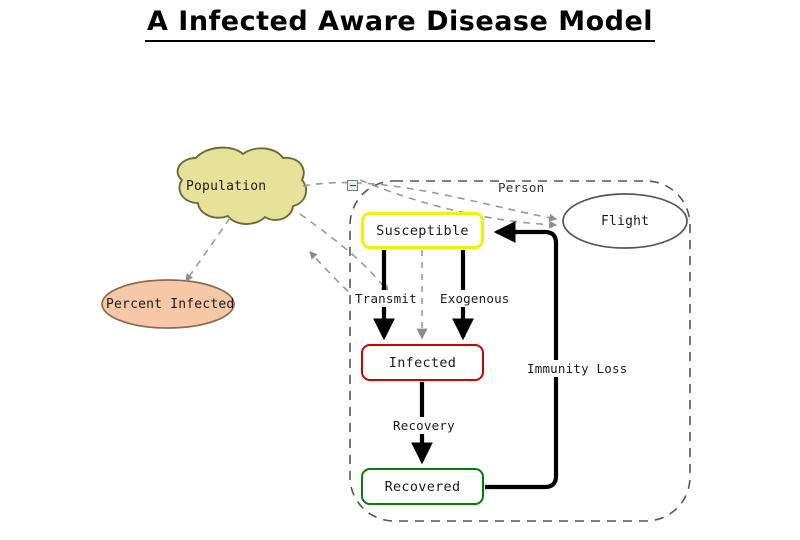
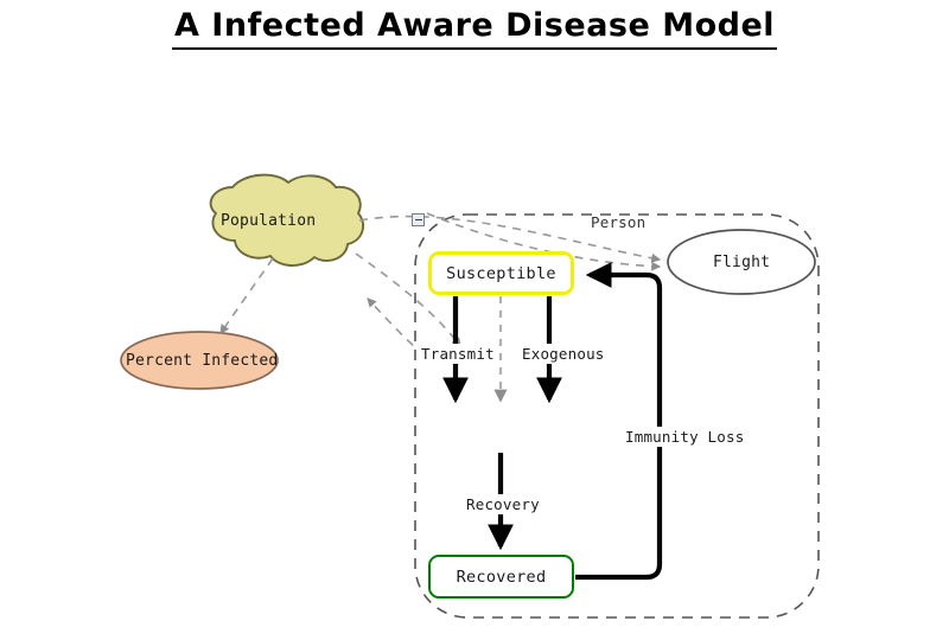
  A Infected Aware Disease Model
  Susceptible
- Infected
  Recovered
  Population
  Percent Infected
  Flight
  Person
  Transmit
  Exogenous
  Recovery
  Immunity Loss
